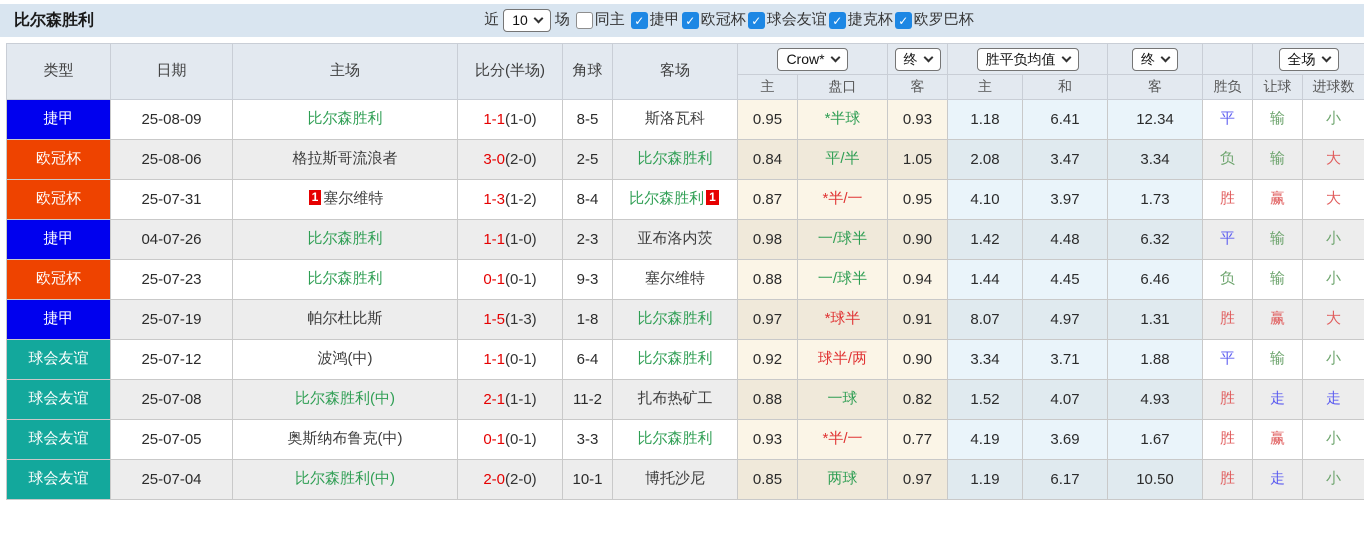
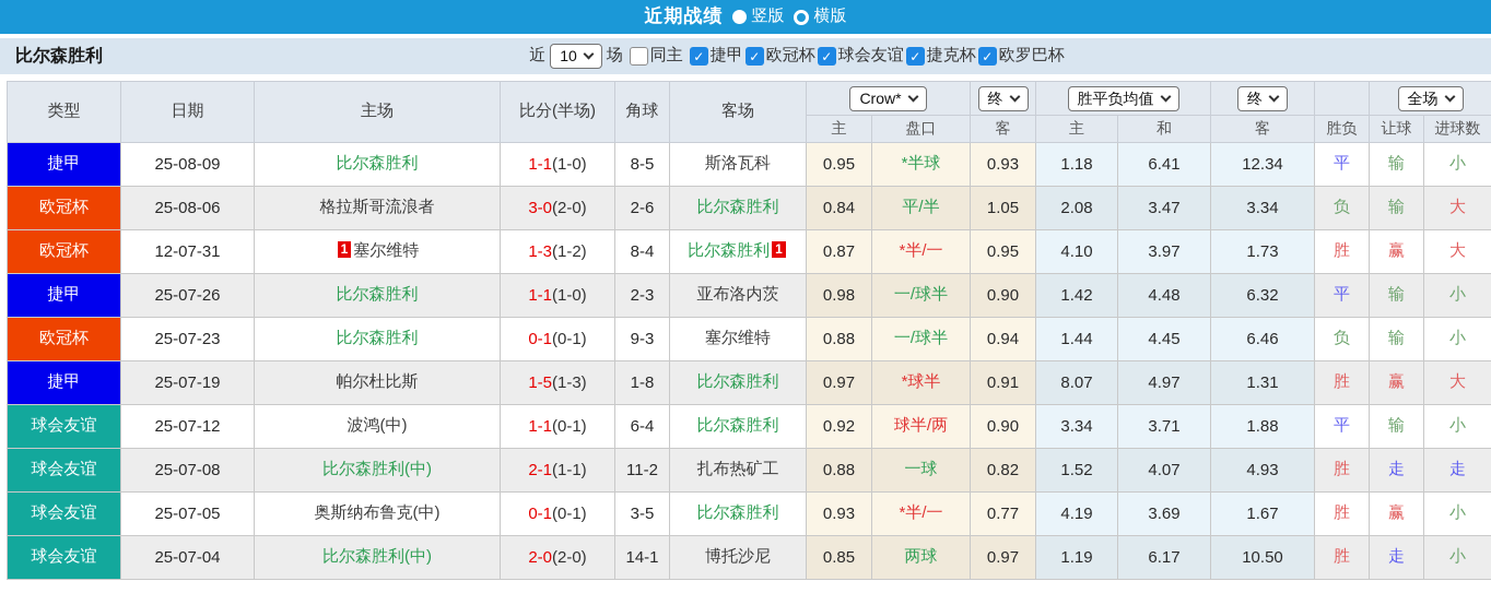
+ 近期战绩
+ 竖版
+ 横版
  比尔森胜利
  近
  10
  场
  同主
  ✓
  捷甲
  ✓
  欧冠杯
  ✓
  球会友谊
  ✓
  捷克杯
  ✓
  欧罗巴杯
  类型	日期	主场	比分(半场)	角球	客场	Crow*	终	胜平负均值	终		全场
  主	盘口	客	主	和	客	胜负	让球	进球数
  捷甲	25-08-09	比尔森胜利	1-1(1-0)	8-5	斯洛瓦科	0.95	*半球	0.93	1.18	6.41	12.34	平	输	小
- 欧冠杯	25-08-06	格拉斯哥流浪者	3-0(2-0)	2-5	比尔森胜利	0.84	平/半	1.05	2.08	3.47	3.34	负	输	大
+ 欧冠杯	25-08-06	格拉斯哥流浪者	3-0(2-0)	2-6	比尔森胜利	0.84	平/半	1.05	2.08	3.47	3.34	负	输	大
- 欧冠杯	25-07-31	1 塞尔维特	1-3(1-2)	8-4	比尔森胜利 1	0.87	*半/一	0.95	4.10	3.97	1.73	胜	赢	大
+ 欧冠杯	12-07-31	1 塞尔维特	1-3(1-2)	8-4	比尔森胜利 1	0.87	*半/一	0.95	4.10	3.97	1.73	胜	赢	大
- 捷甲	04-07-26	比尔森胜利	1-1(1-0)	2-3	亚布洛内茨	0.98	一/球半	0.90	1.42	4.48	6.32	平	输	小
+ 捷甲	25-07-26	比尔森胜利	1-1(1-0)	2-3	亚布洛内茨	0.98	一/球半	0.90	1.42	4.48	6.32	平	输	小
  欧冠杯	25-07-23	比尔森胜利	0-1(0-1)	9-3	塞尔维特	0.88	一/球半	0.94	1.44	4.45	6.46	负	输	小
  捷甲	25-07-19	帕尔杜比斯	1-5(1-3)	1-8	比尔森胜利	0.97	*球半	0.91	8.07	4.97	1.31	胜	赢	大
  球会友谊	25-07-12	波鸿(中)	1-1(0-1)	6-4	比尔森胜利	0.92	球半/两	0.90	3.34	3.71	1.88	平	输	小
  球会友谊	25-07-08	比尔森胜利(中)	2-1(1-1)	11-2	扎布热矿工	0.88	一球	0.82	1.52	4.07	4.93	胜	走	走
- 球会友谊	25-07-05	奥斯纳布鲁克(中)	0-1(0-1)	3-3	比尔森胜利	0.93	*半/一	0.77	4.19	3.69	1.67	胜	赢	小
+ 球会友谊	25-07-05	奥斯纳布鲁克(中)	0-1(0-1)	3-5	比尔森胜利	0.93	*半/一	0.77	4.19	3.69	1.67	胜	赢	小
- 球会友谊	25-07-04	比尔森胜利(中)	2-0(2-0)	10-1	博托沙尼	0.85	两球	0.97	1.19	6.17	10.50	胜	走	小
+ 球会友谊	25-07-04	比尔森胜利(中)	2-0(2-0)	14-1	博托沙尼	0.85	两球	0.97	1.19	6.17	10.50	胜	走	小
